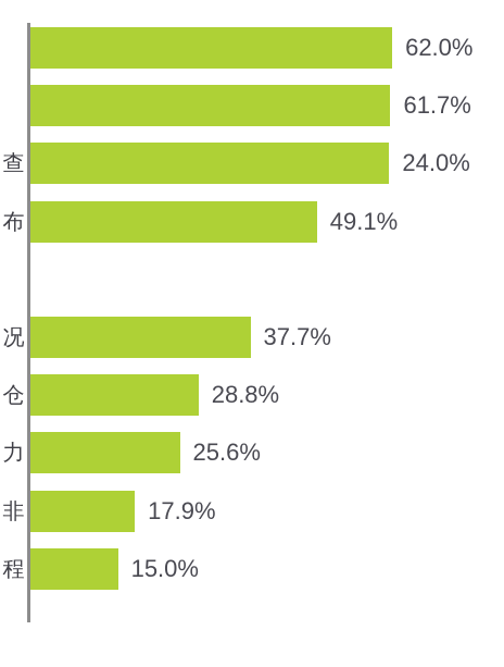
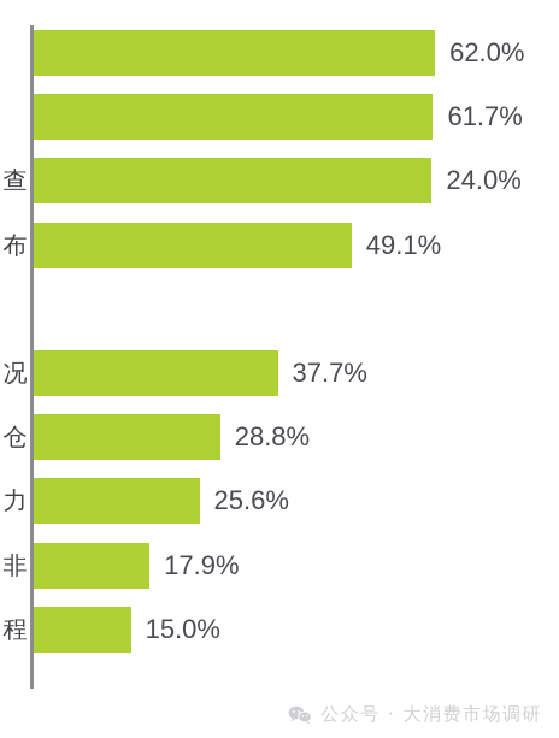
  62.0%
  61.7%
  查
  24.0%
  布
  49.1%
  况
  37.7%
  仓
  28.8%
  力
  25.6%
  非
  17.9%
  程
  15.0%
+ 公众号 · 大消费市场调研
